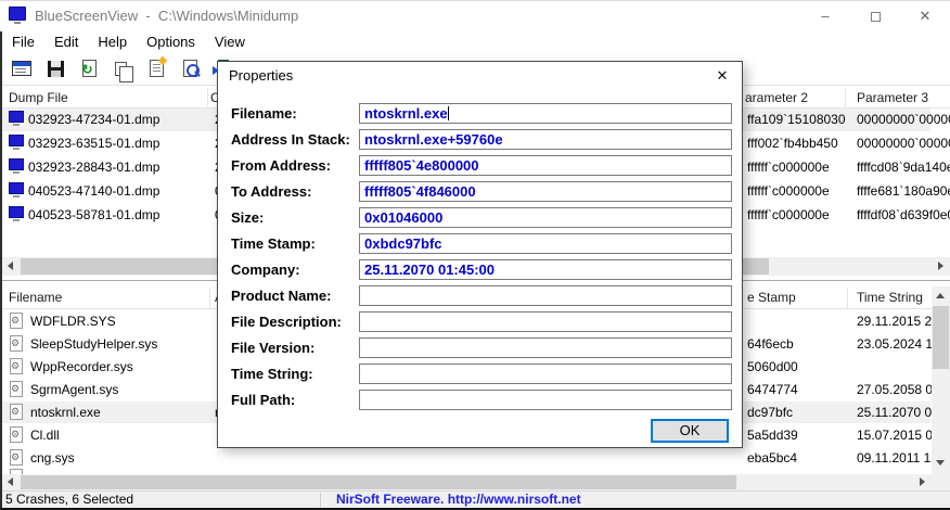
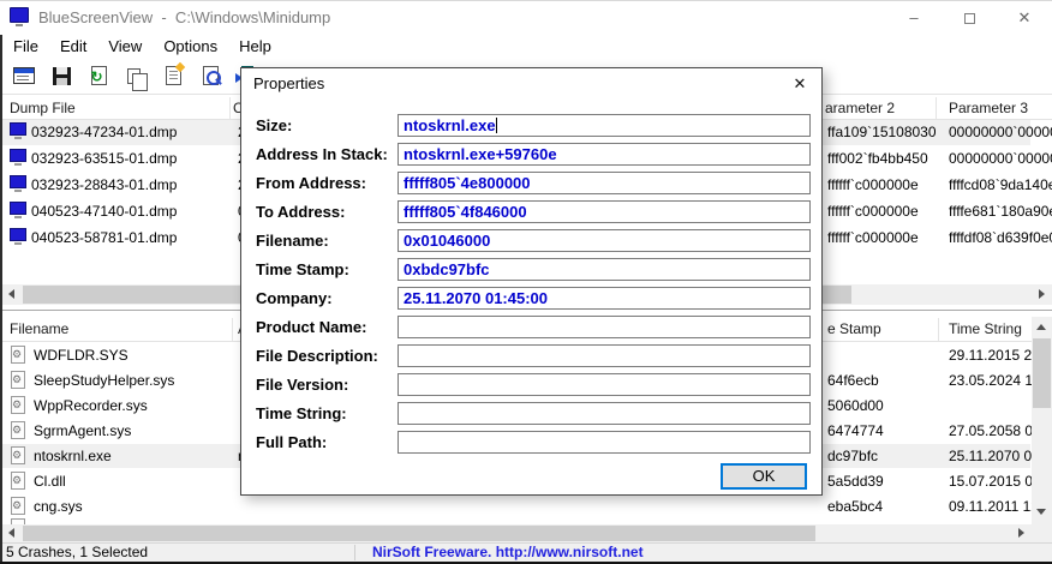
  BlueScreenView - C:\Windows\Minidump
  –
  ✕
  File
  Edit
- Help
+ View
  Options
- View
+ Help
  Dump File
  C
  arameter 2
  Parameter 3
  032923-47234-01.dmp
  ffa109`15108030
  00000000`0000
  032923-63515-01.dmp
  fff002`fb4bb450
  00000000`0000
  032923-28843-01.dmp
  ffffff`c000000e
  ffffcd08`9da140
  040523-47140-01.dmp
  ffffff`c000000e
  ffffe681`180a90
  040523-58781-01.dmp
  ffffff`c000000e
  ffffdf08`d639f0e
  Filename
  e Stamp
  Time String
  WDFLDR.SYS
  29.11.2015 2
  SleepStudyHelper.sys
  64f6ecb
  23.05.2024 1
  WppRecorder.sys
  5060d00
  SgrmAgent.sys
  6474774
  27.05.2058 0
  ntoskrnl.exe
  dc97bfc
  25.11.2070 0
  Cl.dll
  5a5dd39
  15.07.2015 0
  cng.sys
  eba5bc4
  09.11.2011 1
- 5 Crashes, 6 Selected
+ 5 Crashes, 1 Selected
  NirSoft Freeware. http://www.nirsoft.net
  Properties
  ✕
- Filename:
+ Size:
  ntoskrnl.exe
  Address In Stack:
  ntoskrnl.exe+59760e
  From Address:
  fffff805`4e800000
  To Address:
  fffff805`4f846000
- Size:
+ Filename:
  0x01046000
  Time Stamp:
  0xbdc97bfc
  Company:
  25.11.2070 01:45:00
  Product Name:
  File Description:
  File Version:
  Time String:
  Full Path:
  OK
